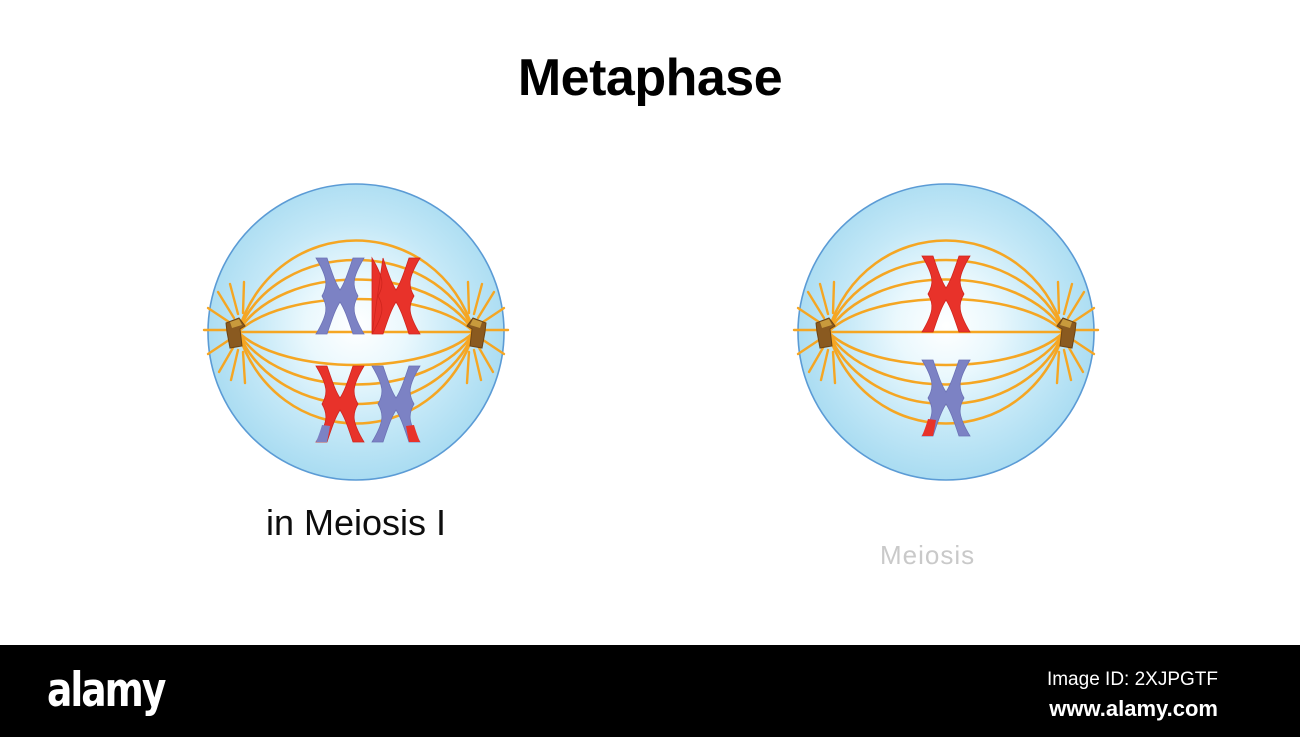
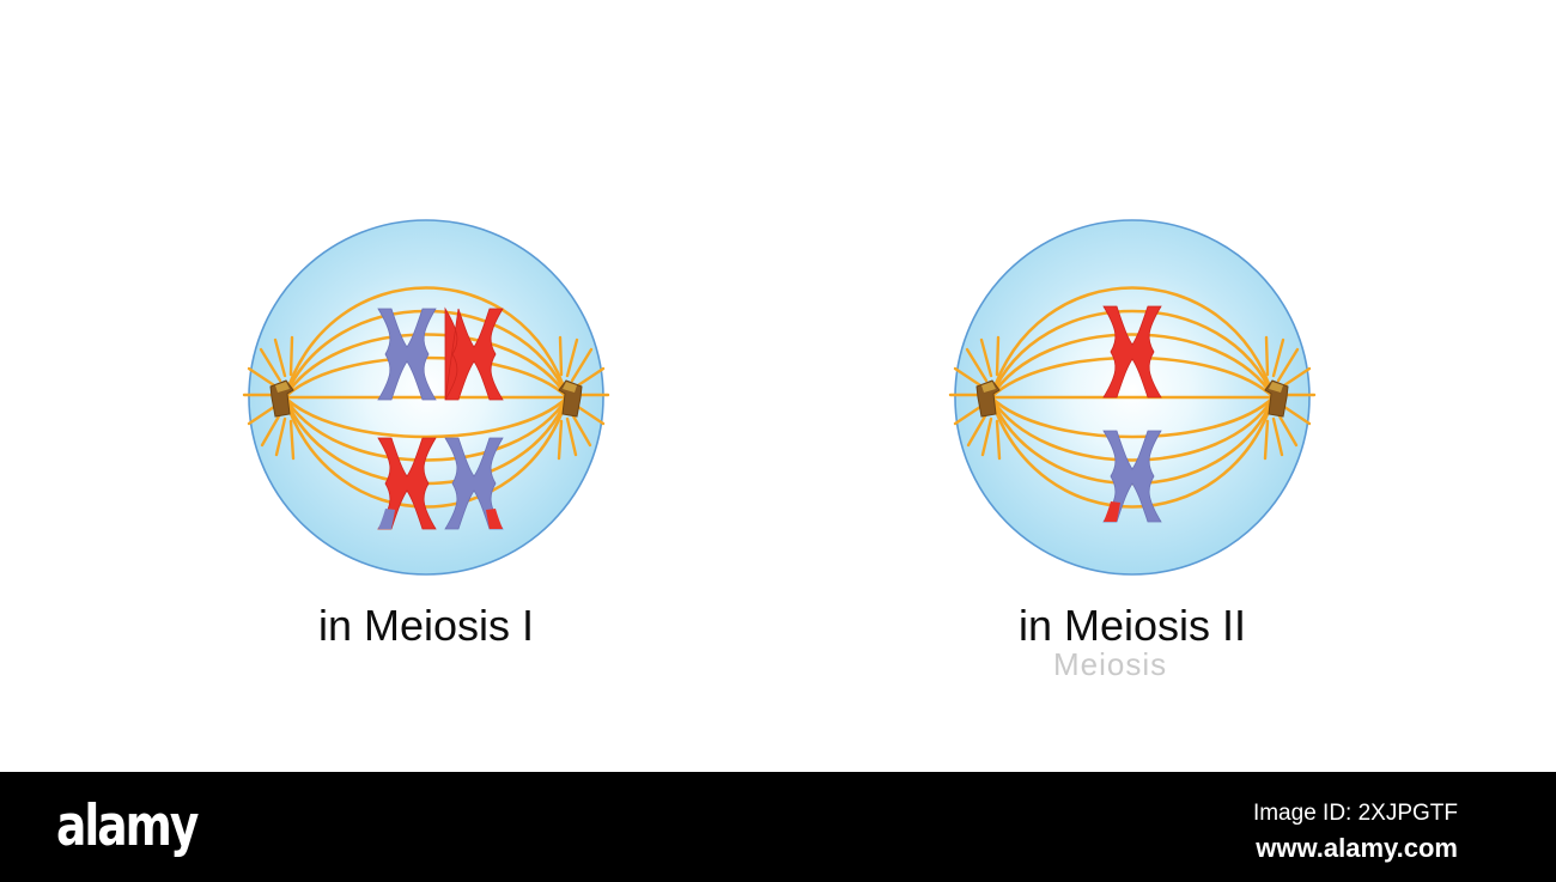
- Metaphase
  in Meiosis I
+ in Meiosis II
  Meiosis
  alamy
  Image ID: 2XJPGTF
  www.alamy.com
